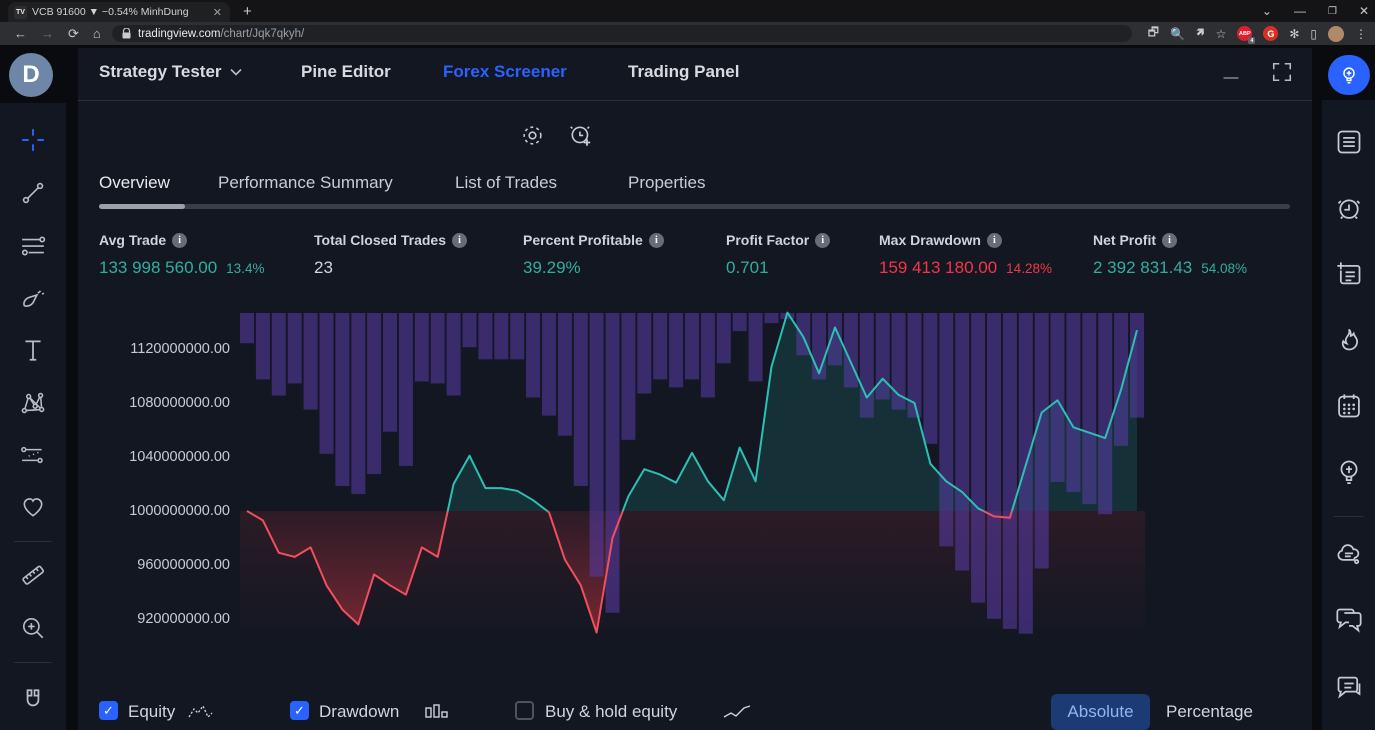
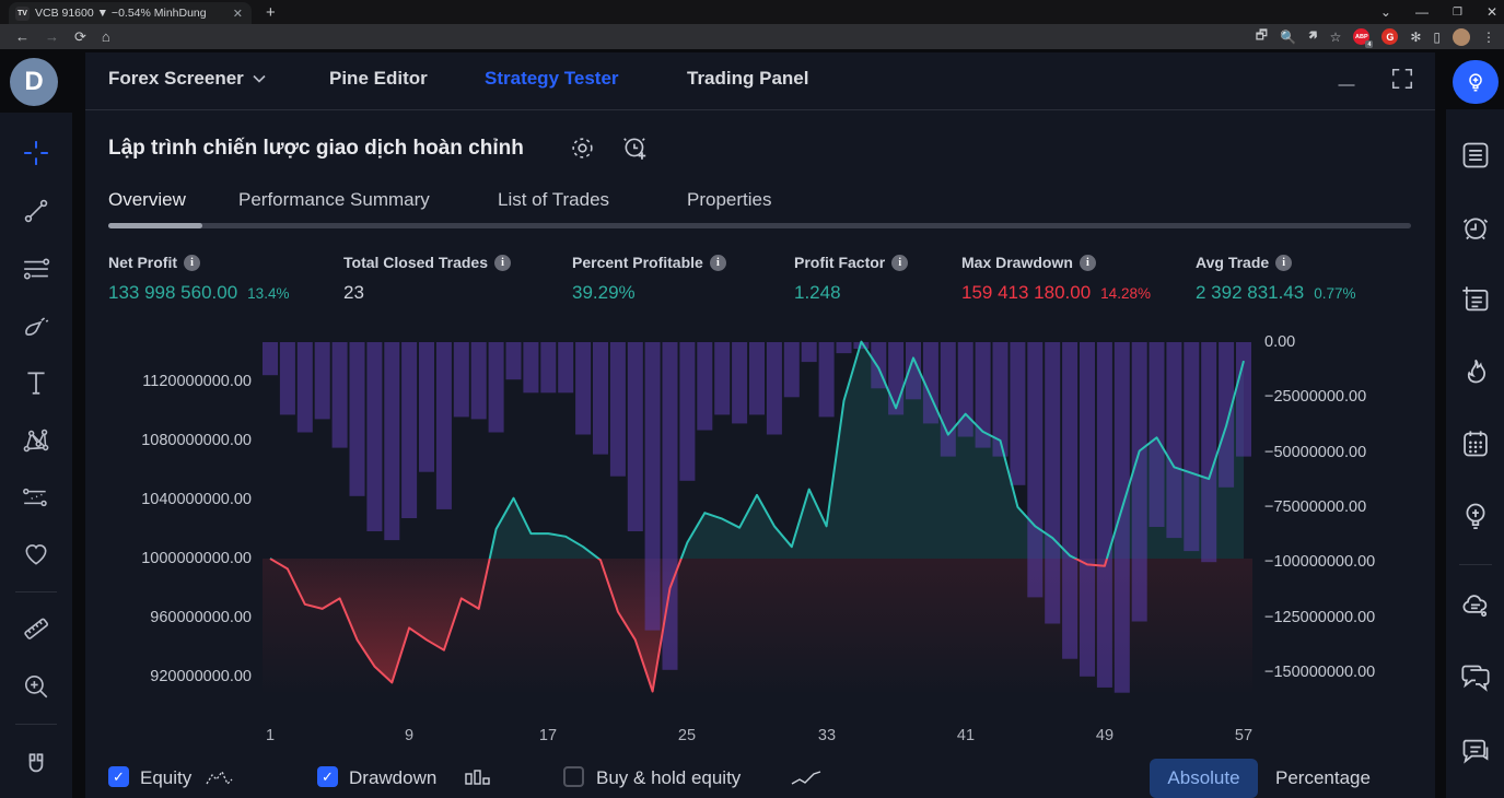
  VCB 91600 ▼ −0.54% MinhDung
  ✕
  +
  ⌄
  —
  ❐
  ✕
  ←
  →
  ⟳
  ⌂
- tradingview.com/chart/Jqk7qkyh/
  🗗
  🔍
  🢅
  ☆
  G
  ✻
  ▯
  ⋮
  D
- Strategy Tester
+ Forex Screener
  Pine Editor
- Forex Screener
+ Strategy Tester
  Trading Panel
  —
+ Lập trình chiến lược giao dịch hoàn chỉnh
  Overview
  Performance Summary
  List of Trades
  Properties
- Avg Trade
+ Net Profit
  i
  133 998 560.00
  13.4%
  Total Closed Trades
  i
  23
  Percent Profitable
  i
  39.29%
  Profit Factor
  i
- 0.701
+ 1.248
  Max Drawdown
  i
  159 413 180.00
  14.28%
- Net Profit
+ Avg Trade
  i
  2 392 831.43
- 54.08%
+ 0.77%
  1120000000.00
  1080000000.00
  1040000000.00
  1000000000.00
  960000000.00
  920000000.00
+ 0.00
+ −25000000.00
+ −50000000.00
+ −75000000.00
+ −100000000.00
+ −125000000.00
+ −150000000.00
+ 1
+ 9
+ 17
+ 25
+ 33
+ 41
+ 49
+ 57
  ✓
  Equity
  ✓
  Drawdown
  Buy & hold equity
  Absolute
  Percentage
